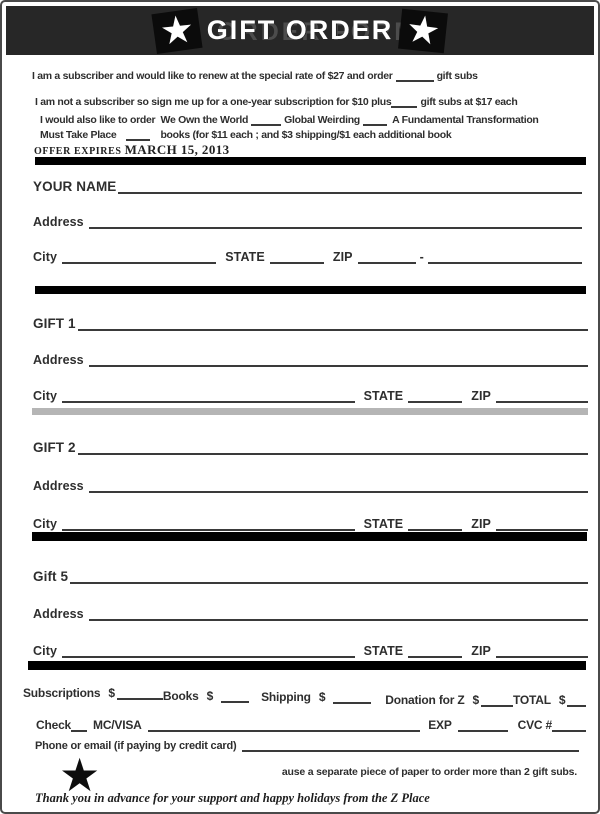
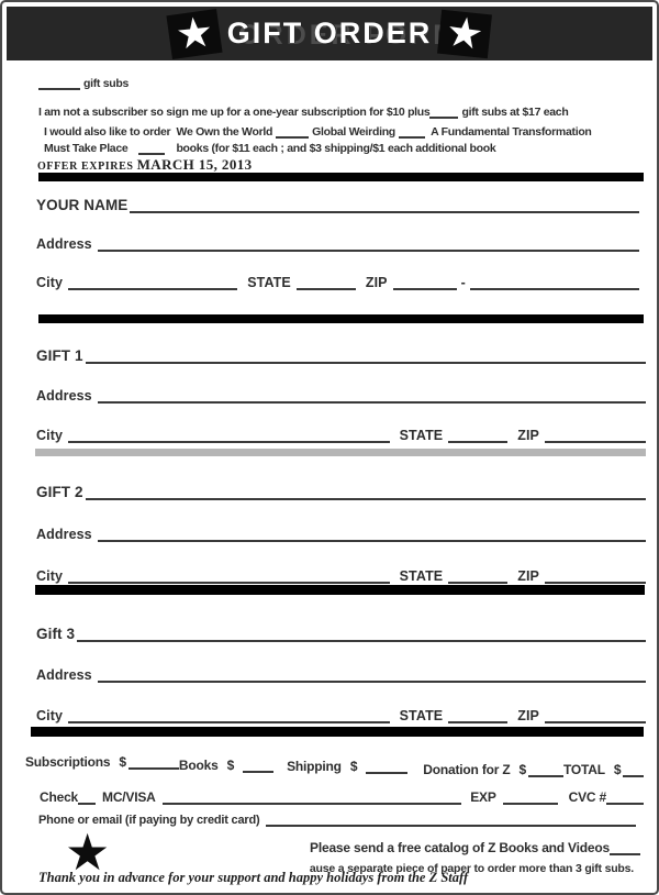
  ORDER FOR
  GIFT ORDER
- I am a subscriber and would like to renew at the special rate of $27 and order
  gift subs
  I am not a subscriber so sign me up for a one-year subscription for $10 plus
  gift subs at $17 each
  I would also like to order We Own the World
  Global Weirding
  A Fundamental Transformation
  Must Take Place
  books (for $11 each ; and $3 shipping/$1 each additional book
  OFFER EXPIRES MARCH 15, 2013
  YOUR NAME
  Address
  City
  STATE
  ZIP
  -
  GIFT 1
  Address
  City
  STATE
  ZIP
  GIFT 2
  Address
  City
  STATE
  ZIP
- Gift 5
+ Gift 3
  Address
  City
  STATE
  ZIP
  Subscriptions
  $
  Books
  $
  Shipping
  $
  Donation for Z
  $
  TOTAL
  $
  Check
  MC/VISA
  EXP
  CVC #
  Phone or email (if paying by credit card)
  ★
+ Please send a free catalog of Z Books and Videos
- ause a separate piece of paper to order more than 2 gift subs.
+ ause a separate piece of paper to order more than 3 gift subs.
- Thank you in advance for your support and happy holidays from the Z Place
+ Thank you in advance for your support and happy holidays from the Z Staff
